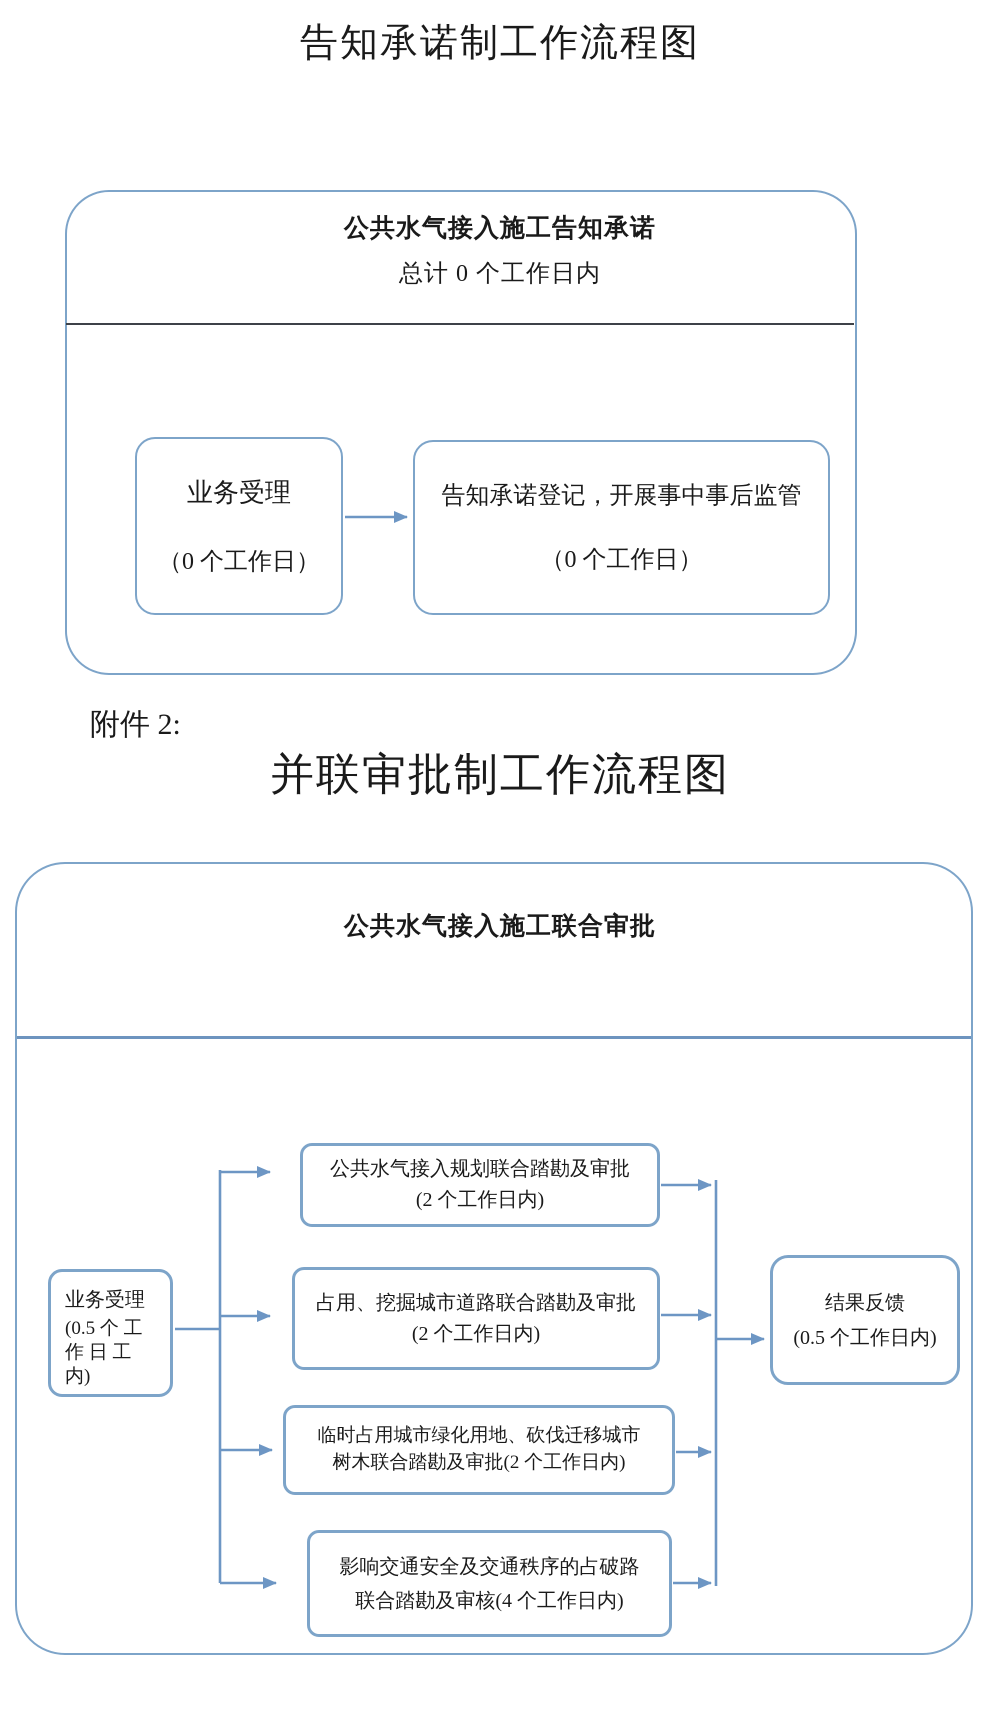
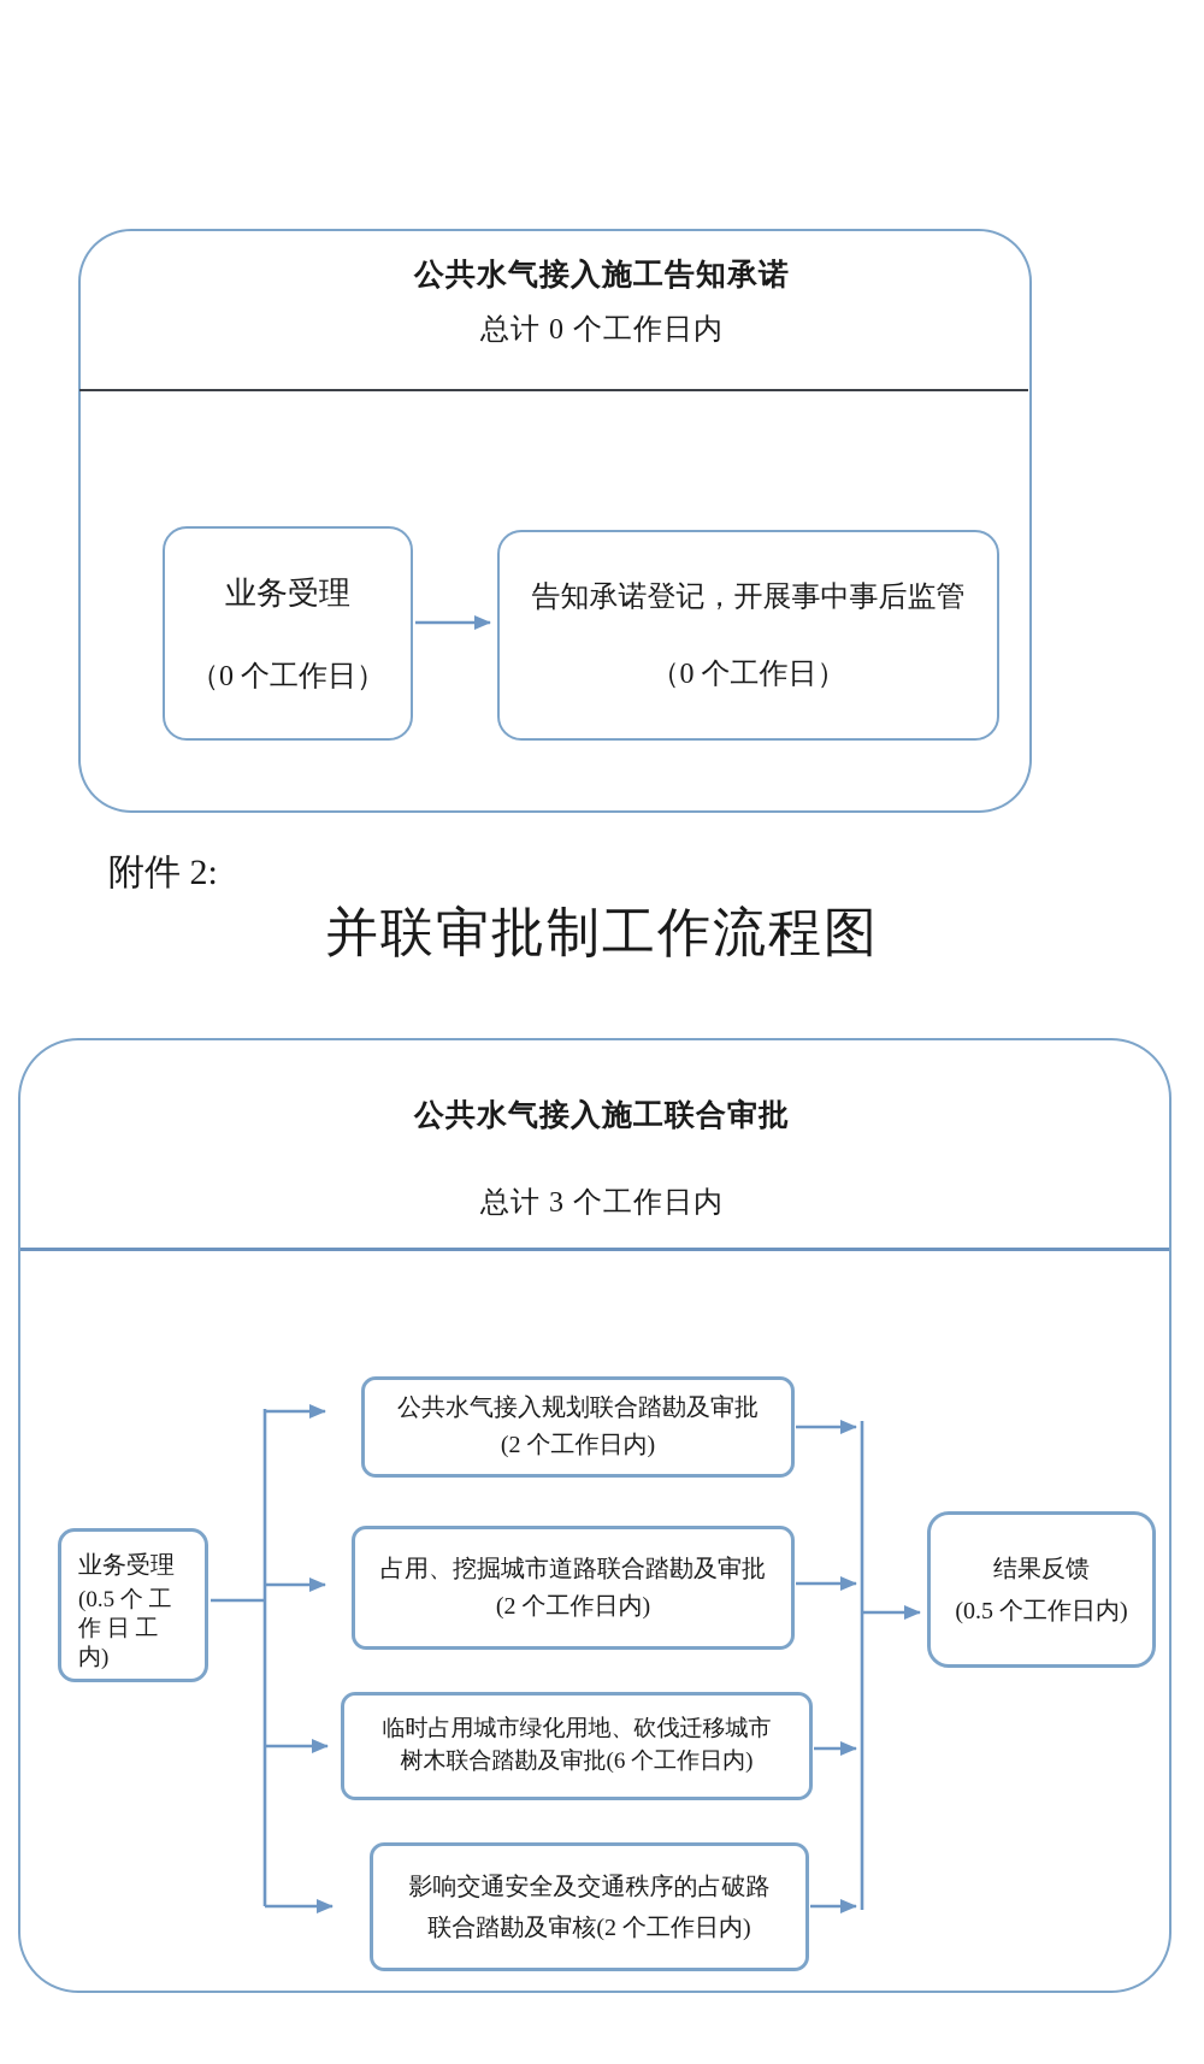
- 告知承诺制工作流程图
  公共水气接入施工告知承诺
  总计 0 个工作日内
  附件 2:
  并联审批制工作流程图
  公共水气接入施工联合审批
+ 总计 3 个工作日内
  业务受理
  （0 个工作日）
  告知承诺登记，开展事中事后监管
  （0 个工作日）
  业务受理
  (0.5 个 工
  作 日 工
  内)
  公共水气接入规划联合踏勘及审批
  (2 个工作日内)
  占用、挖掘城市道路联合踏勘及审批
  (2 个工作日内)
  临时占用城市绿化用地、砍伐迁移城市
- 树木联合踏勘及审批(2 个工作日内)
+ 树木联合踏勘及审批(6 个工作日内)
  影响交通安全及交通秩序的占破路
- 联合踏勘及审核(4 个工作日内)
+ 联合踏勘及审核(2 个工作日内)
  结果反馈
  (0.5 个工作日内)
